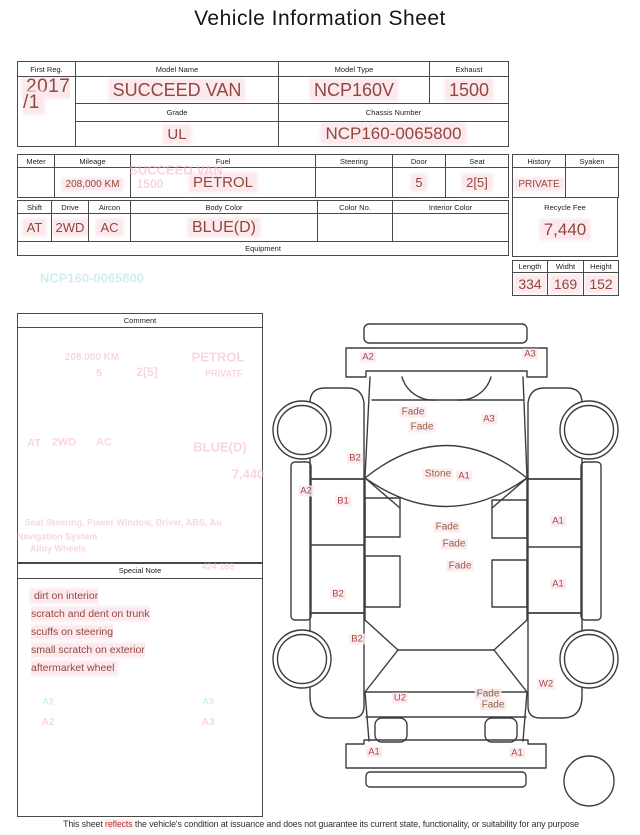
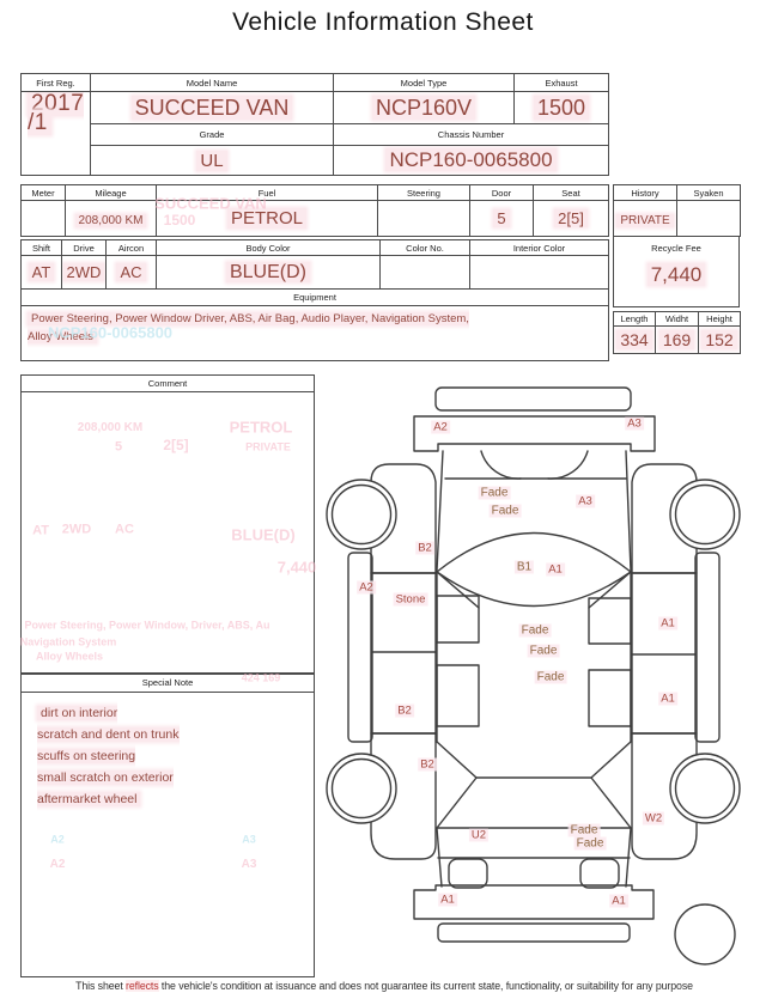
  Vehicle Information Sheet
  First Reg.	Model Name	Model Type	Exhaust
  2017 /1	SUCCEED VAN	NCP160V	1500
  Grade	Chassis Number
  UL	NCP160-0065800
  Meter	Mileage	Fuel	Steering	Door	Seat
  	208,000 KM	PETROL		5	2[5]
  History	Syaken
  PRIVATE
  Recycle Fee
  7,440
  Length	Widht	Height
  334	169	152
  Shift	Drive	Aircon	Body Color	Color No.	Interior Color
  AT	2WD	AC	BLUE(D)
  Equipment
+ Power Steering, Power Window Driver, ABS, Air Bag, Audio Player, Navigation System, Alloy Wheels
  Comment
  Special Note
  dirt on interior
  scratch and dent on trunk
  scuffs on steering
  small scratch on exterior
  aftermarket wheel
  SUCCEED VAN
  1500
  NCP160-0065800
  208,000 KM
  PETROL
  5
  2[5]
  PRIVATE
  AT
  2WD
  AC
  BLUE(D)
  7,440
- Seat Steering, Power Window, Driver, ABS, Au
+ Power Steering, Power Window, Driver, ABS, Au
  Navigation System
  Alloy Wheels
  424 169
  A2
  A3
  A2
  A3
  A2
  A3
  Fade
  Fade
  A3
  B2
- Stone
+ B1
  A1
  A2
- B1
+ Stone
  A1
  Fade
  Fade
  Fade
  A1
  B2
  B2
  W2
  U2
  Fade
  Fade
  A1
  A1
  This sheet reflects the vehicle's condition at issuance and does not guarantee its current state, functionality, or suitability for any purpose
